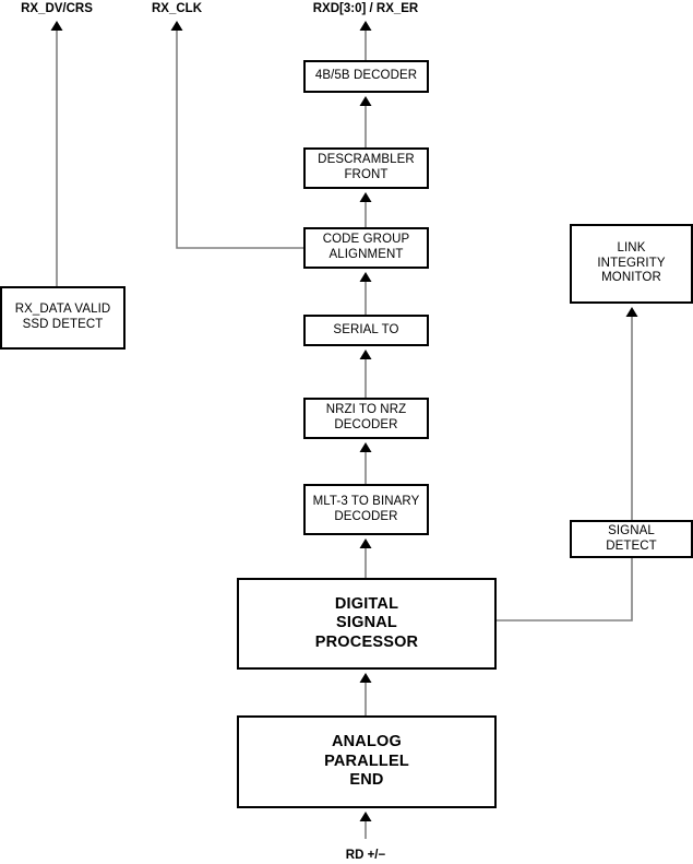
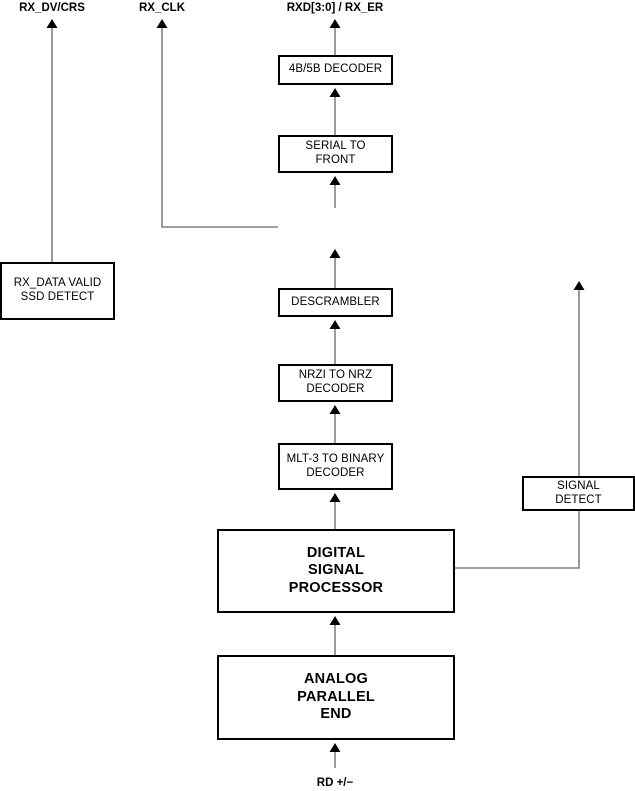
  RX_DV/CRS
  RX_CLK
  RXD[3:0] / RX_ER
  RD +/−
  4B/5B DECODER
- DESCRAMBLER
+ SERIAL TO
  FRONT
- CODE GROUP
- ALIGNMENT
- SERIAL TO
+ DESCRAMBLER
  NRZI TO NRZ
  DECODER
  MLT-3 TO BINARY
  DECODER
  DIGITAL
  SIGNAL
  PROCESSOR
  ANALOG
  PARALLEL
  END
  RX_DATA VALID
  SSD DETECT
- LINK
- INTEGRITY
- MONITOR
  SIGNAL
  DETECT
